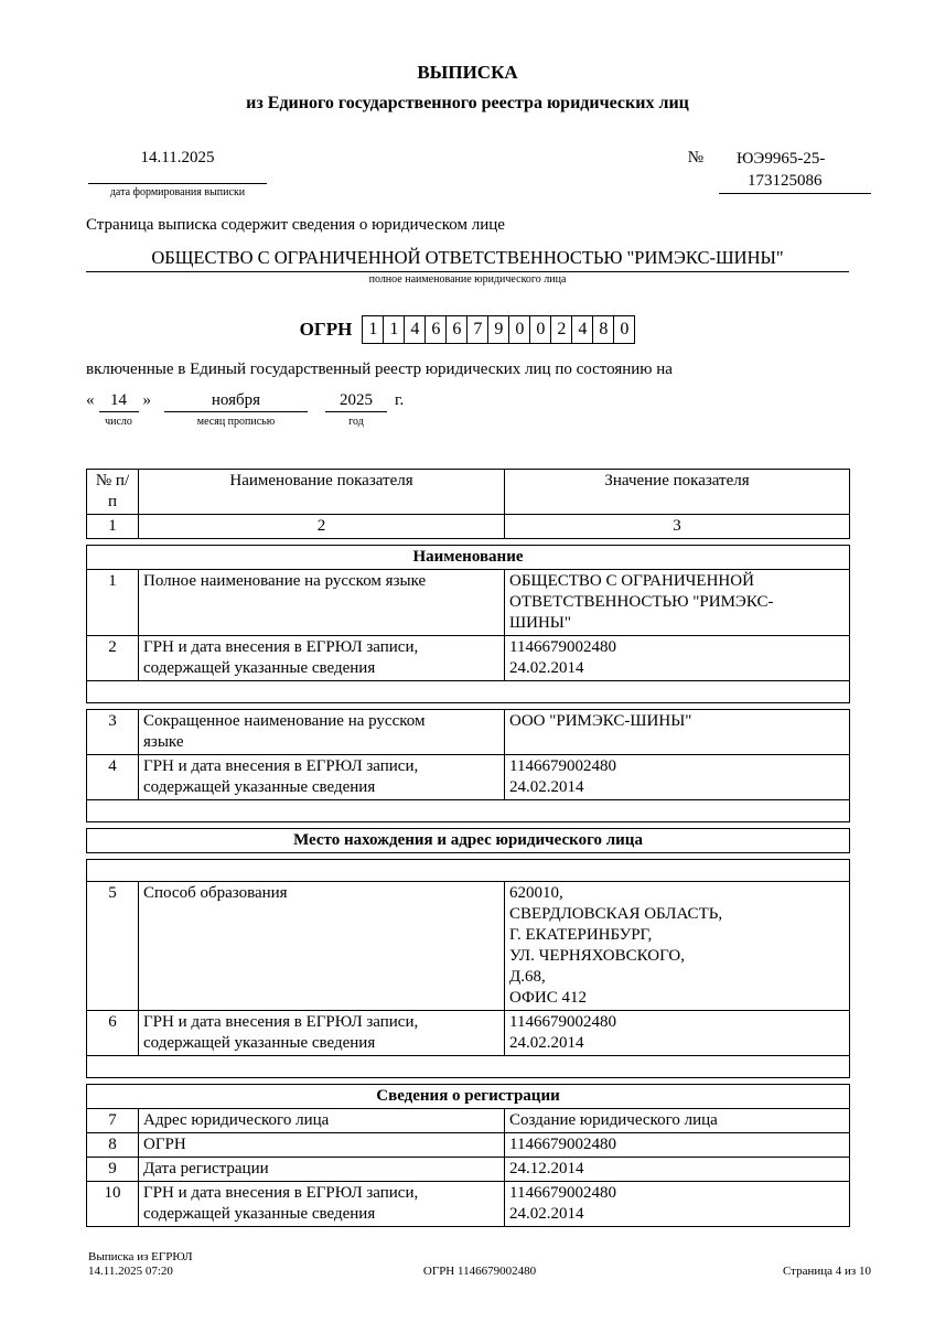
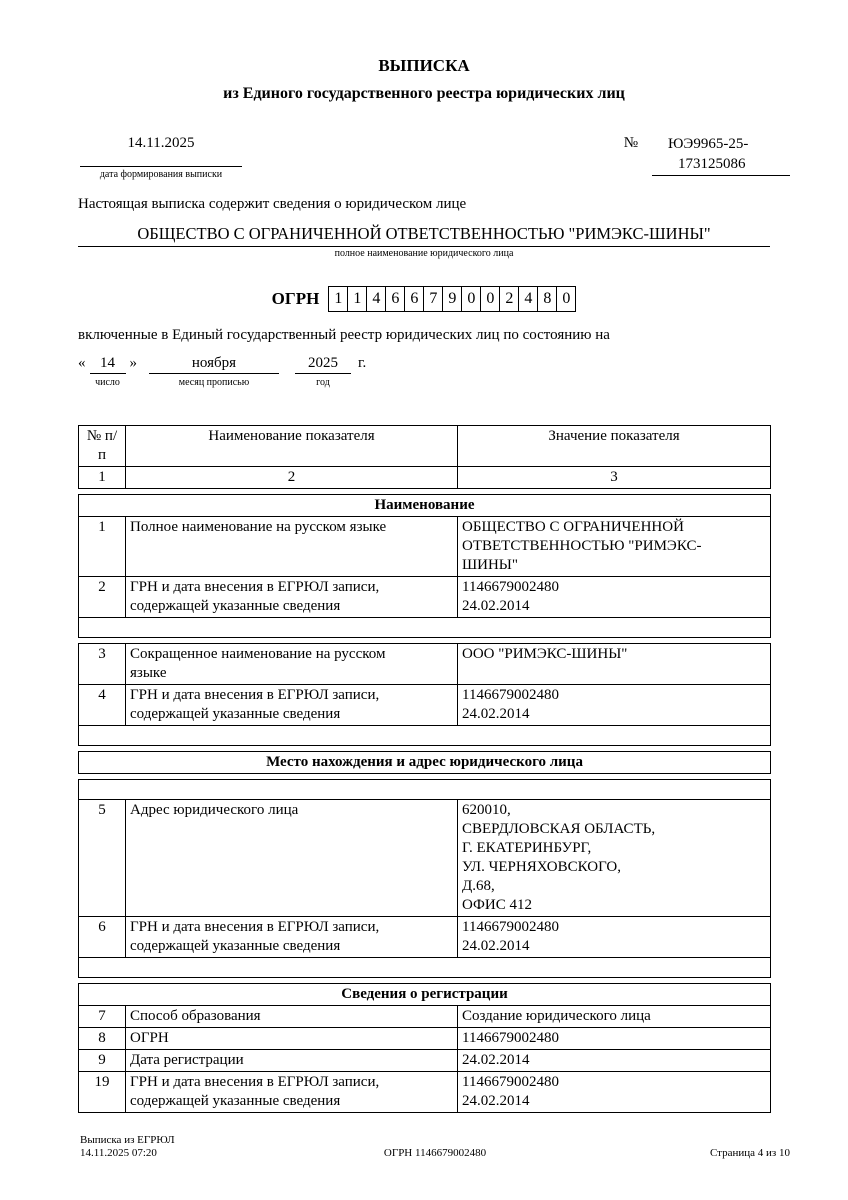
  ВЫПИСКА
  из Единого государственного реестра юридических лиц
  14.11.2025
  дата формирования выписки
  №
  ЮЭ9965-25-
  173125086
- Страница выписка содержит сведения о юридическом лице
+ Настоящая выписка содержит сведения о юридическом лице
  ОБЩЕСТВО С ОГРАНИЧЕННОЙ ОТВЕТСТВЕННОСТЬЮ "РИМЭКС-ШИНЫ"
  полное наименование юридического лица
  ОГРН
  1
  1
  4
  6
  6
  7
  9
  0
  0
  2
  4
  8
  0
  включенные в Единый государственный реестр юридических лиц по состоянию на
  «
  14
  число
  »
  ноября
  месяц прописью
  2025
  год
  г.
  № п/п	Наименование показателя	Значение показателя
  1	2	3
  Наименование
  1	Полное наименование на русском языке	ОБЩЕСТВО С ОГРАНИЧЕННОЙ ОТВЕТСТВЕННОСТЬЮ "РИМЭКС- ШИНЫ"
  2	ГРН и дата внесения в ЕГРЮЛ записи, содержащей указанные сведения	1146679002480 24.02.2014
  3	Сокращенное наименование на русском языке	ООО "РИМЭКС-ШИНЫ"
  4	ГРН и дата внесения в ЕГРЮЛ записи, содержащей указанные сведения	1146679002480 24.02.2014
  Место нахождения и адрес юридического лица
- 5	Способ образования	620010, СВЕРДЛОВСКАЯ ОБЛАСТЬ, Г. ЕКАТЕРИНБУРГ, УЛ. ЧЕРНЯХОВСКОГО, Д.68, ОФИС 412
+ 5	Адрес юридического лица	620010, СВЕРДЛОВСКАЯ ОБЛАСТЬ, Г. ЕКАТЕРИНБУРГ, УЛ. ЧЕРНЯХОВСКОГО, Д.68, ОФИС 412
  6	ГРН и дата внесения в ЕГРЮЛ записи, содержащей указанные сведения	1146679002480 24.02.2014
  Сведения о регистрации
- 7	Адрес юридического лица	Создание юридического лица
+ 7	Способ образования	Создание юридического лица
  8	ОГРН	1146679002480
- 9	Дата регистрации	24.12.2014
+ 9	Дата регистрации	24.02.2014
- 10	ГРН и дата внесения в ЕГРЮЛ записи, содержащей указанные сведения	1146679002480 24.02.2014
+ 19	ГРН и дата внесения в ЕГРЮЛ записи, содержащей указанные сведения	1146679002480 24.02.2014
  Выписка из ЕГРЮЛ
  14.11.2025 07:20
  ОГРН 1146679002480
  Страница 4 из 10
